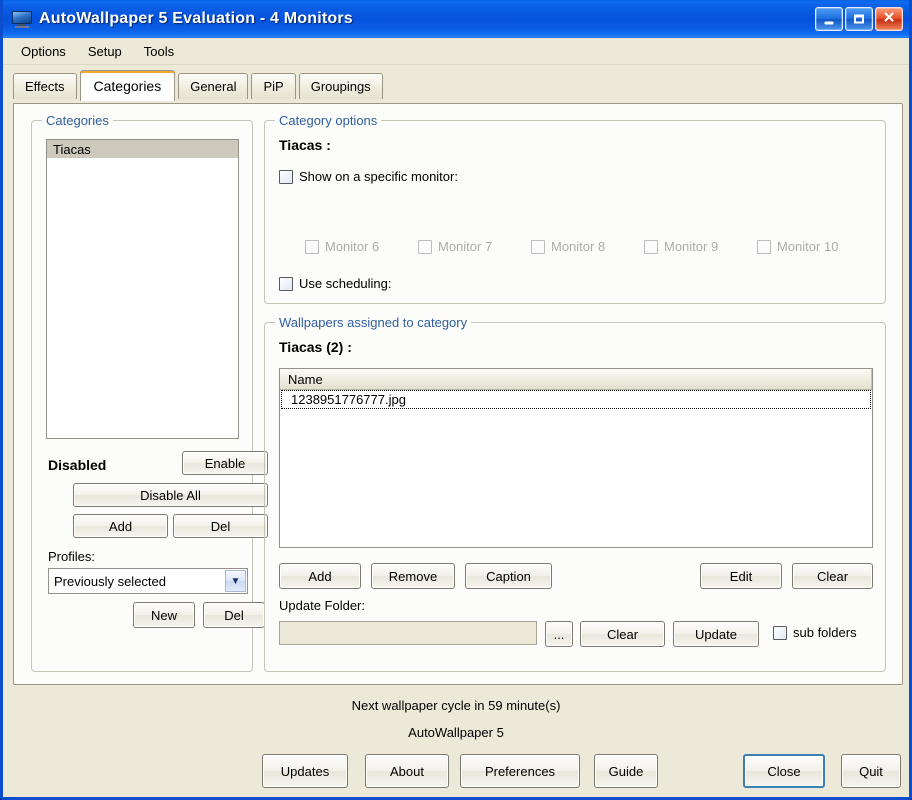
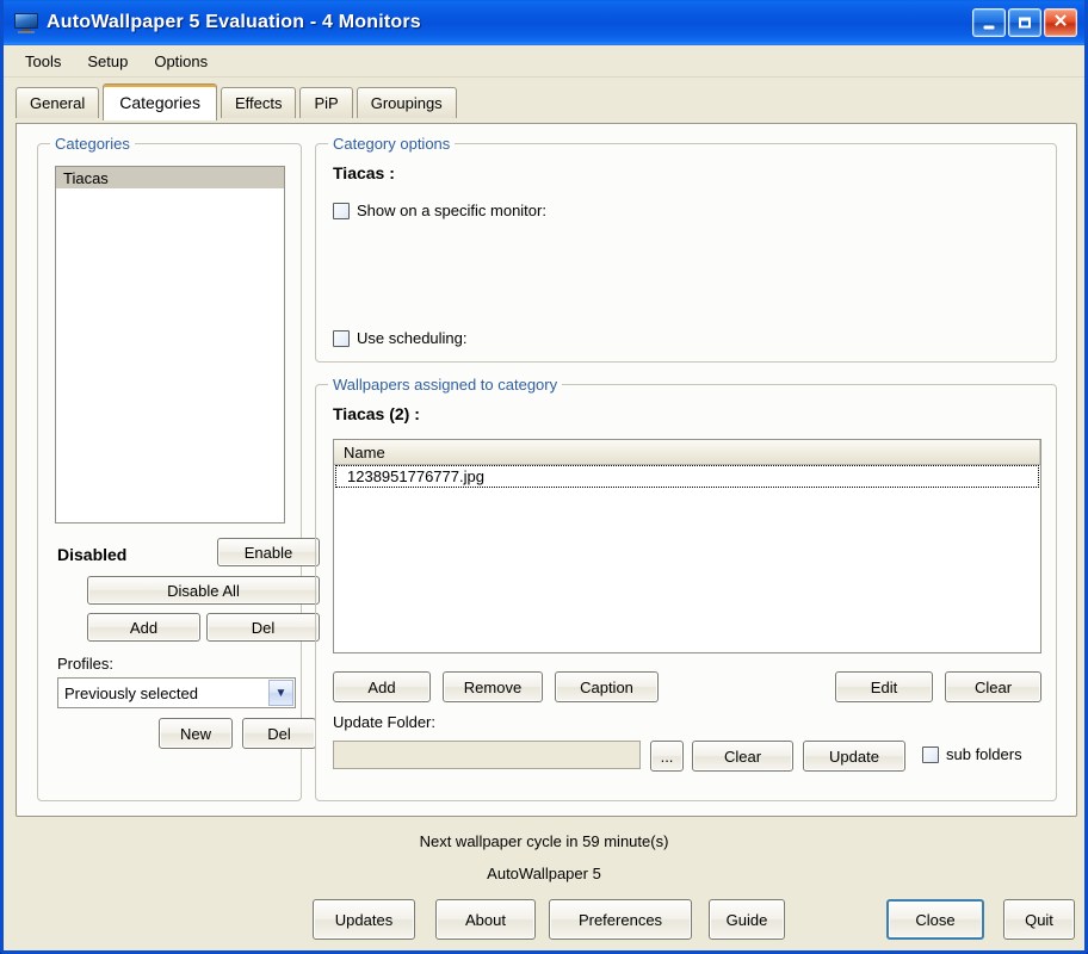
  AutoWallpaper 5 Evaluation - 4 Monitors
  ✕
- Options
+ Tools
  Setup
- Tools
+ Options
- Effects
+ General
  Categories
- General
+ Effects
  PiP
  Groupings
  Categories
  Tiacas
  Disabled
  Enable
  Disable All
  Add
  Del
  Profiles:
  Previously selected
  ▼
  New
  Del
  Category options
  Tiacas :
  Show on a specific monitor:
- Monitor 6
- Monitor 7
- Monitor 8
- Monitor 9
- Monitor 10
  Use scheduling:
  Wallpapers assigned to category
  Tiacas (2) :
  Name
  1238951776777.jpg
  Add
  Remove
  Caption
  Edit
  Clear
  Update Folder:
  ...
  Clear
  Update
  sub folders
  Next wallpaper cycle in 59 minute(s)
  AutoWallpaper 5
  Updates
  About
  Preferences
  Guide
  Close
  Quit
